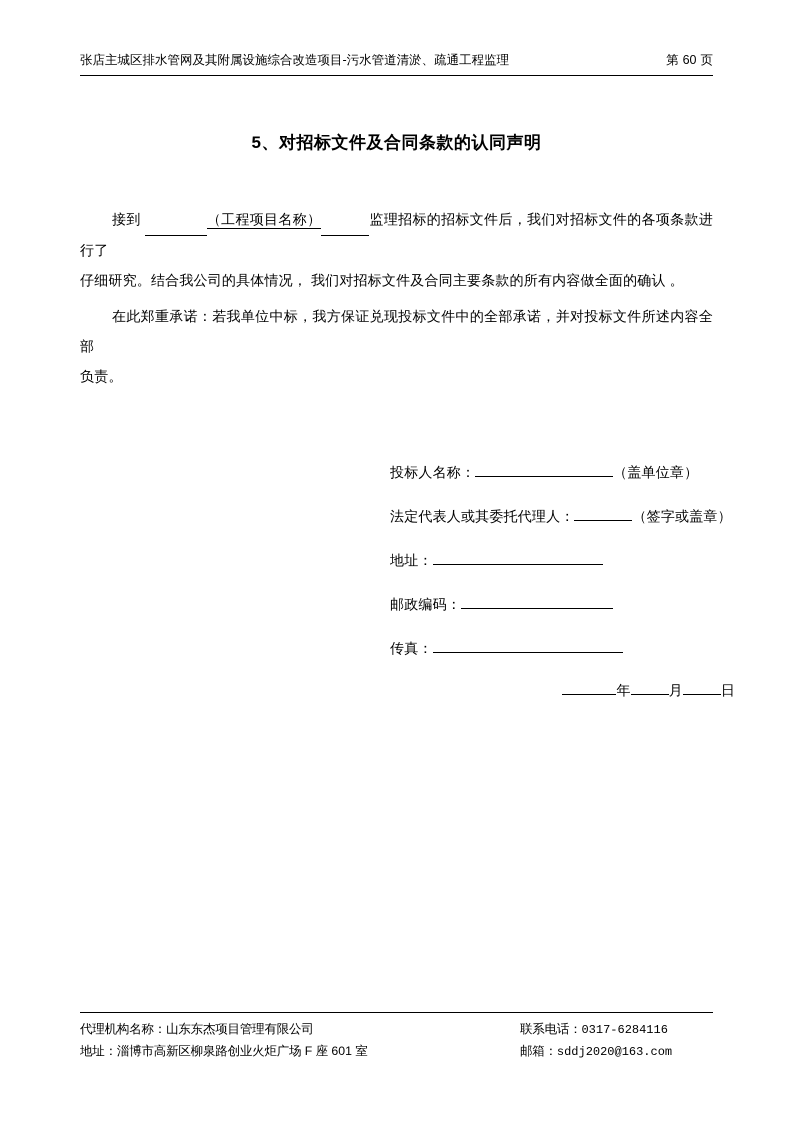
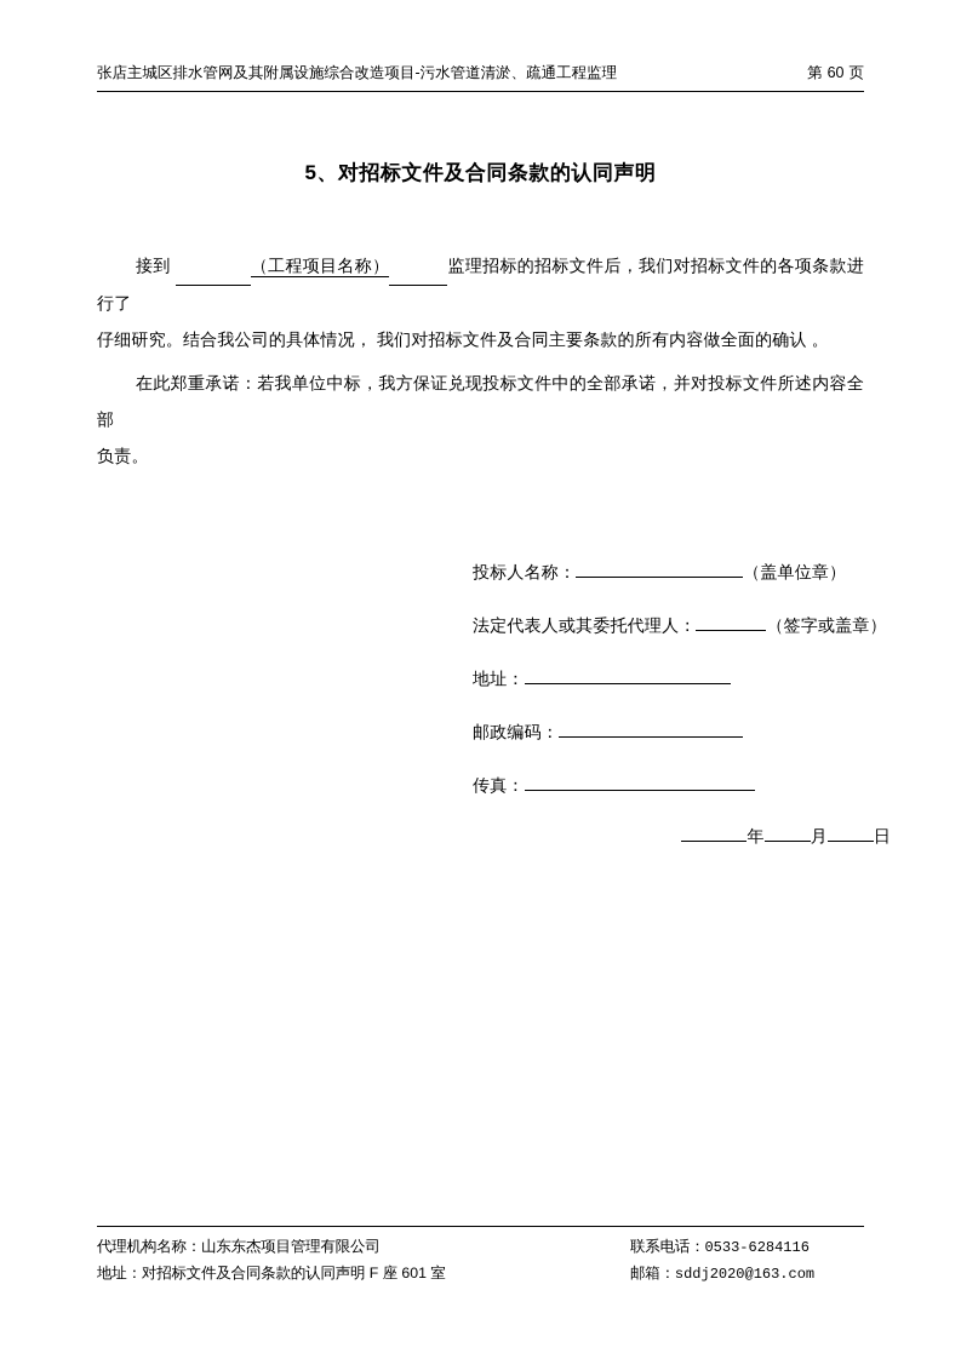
  张店主城区排水管网及其附属设施综合改造项目-污水管道清淤、疏通工程监理
  第 60 页
  5、对招标文件及合同条款的认同声明
  接到 （工程项目名称） 监理招标的招标文件后，我们对招标文件的各项条款进行了
  仔细研究。结合我公司的具体情况， 我们对招标文件及合同主要条款的所有内容做全面的确认 。
  在此郑重承诺：若我单位中标，我方保证兑现投标文件中的全部承诺，并对投标文件所述内容全部
  负责。
  投标人名称：
  （盖单位章）
  法定代表人或其委托代理人：
  （签字或盖章）
  地址：
  邮政编码：
  传真：
  年 月 日
  代理机构名称：山东东杰项目管理有限公司
- 联系电话：0317-6284116
+ 联系电话：0533-6284116
- 地址：淄博市高新区柳泉路创业火炬广场 F 座 601 室
+ 地址：对招标文件及合同条款的认同声明 F 座 601 室
  邮箱：sddj2020@163.com
